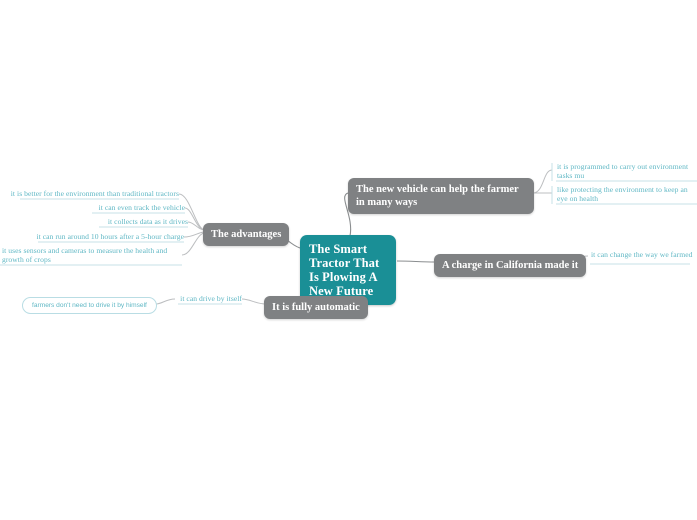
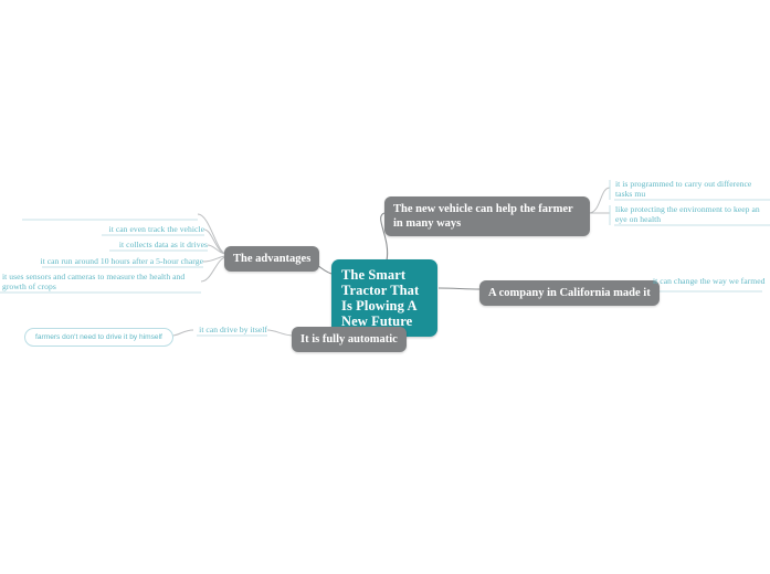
  The Smart Tractor That Is Plowing A New Future
  The advantages
  It is fully automatic
  The new vehicle can help the farmer in many ways
- A charge in California made it
+ A company in California made it
- it is better for the environment than traditional tractors
  it can even track the vehicle
  it collects data as it drives
  it can run around 10 hours after a 5-hour charge
  it uses sensors and cameras to measure the health and growth of crops
  it can drive by itself
- it is programmed to carry out environment tasks mu
+ it is programmed to carry out difference tasks mu
  like protecting the environment to keep an eye on health
  it can change the way we farmed
